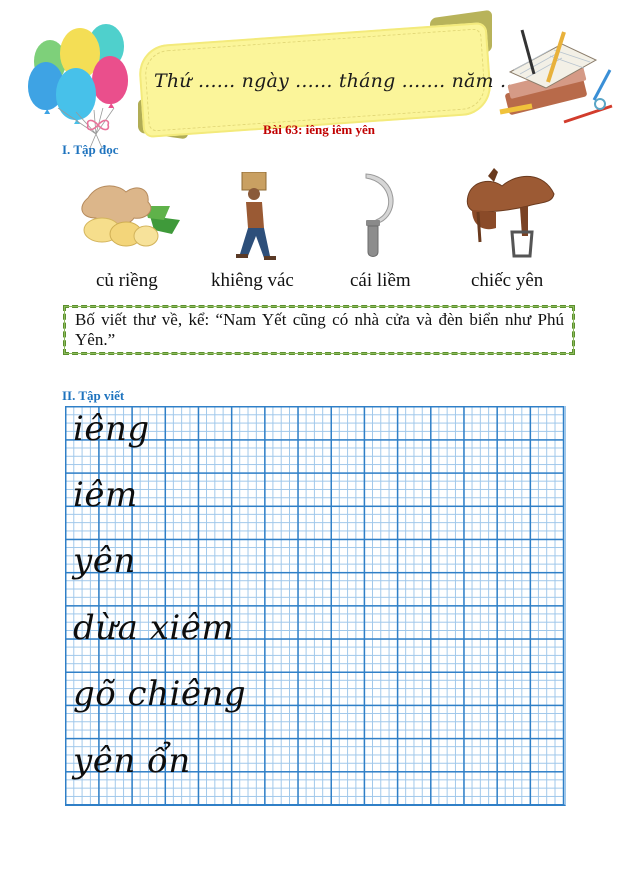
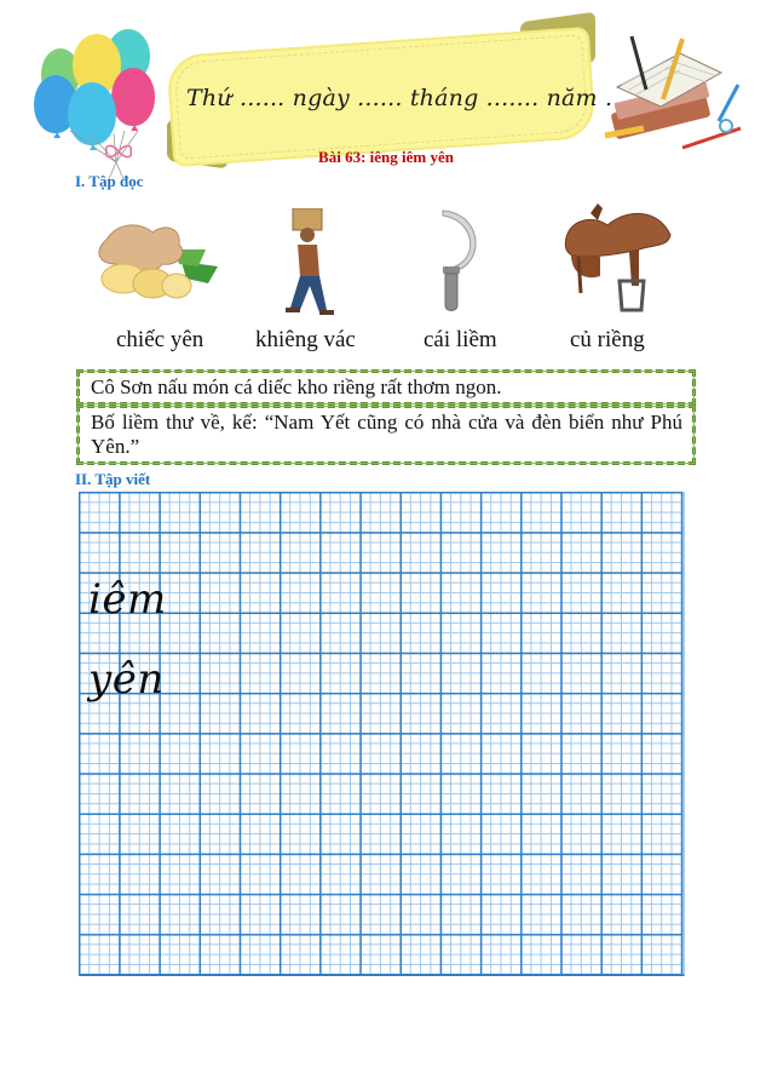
  Thứ ...... ngày ...... tháng ....... năm ....
  Bài 63: iêng iêm yên
  I. Tập đọc
- củ riềng
+ chiếc yên
  khiêng vác
  cái liềm
- chiếc yên
+ củ riềng
+ Cô Sơn nấu món cá diếc kho riềng rất thơm ngon.
- Bố viết thư về, kể: “Nam Yết cũng có nhà cửa và đèn biển như Phú Yên.”
+ Bố liềm thư về, kể: “Nam Yết cũng có nhà cửa và đèn biển như Phú Yên.”
  II. Tập viết
- iêng
  iêm
  yên
- dừa xiêm
- gõ chiêng
- yên ổn
